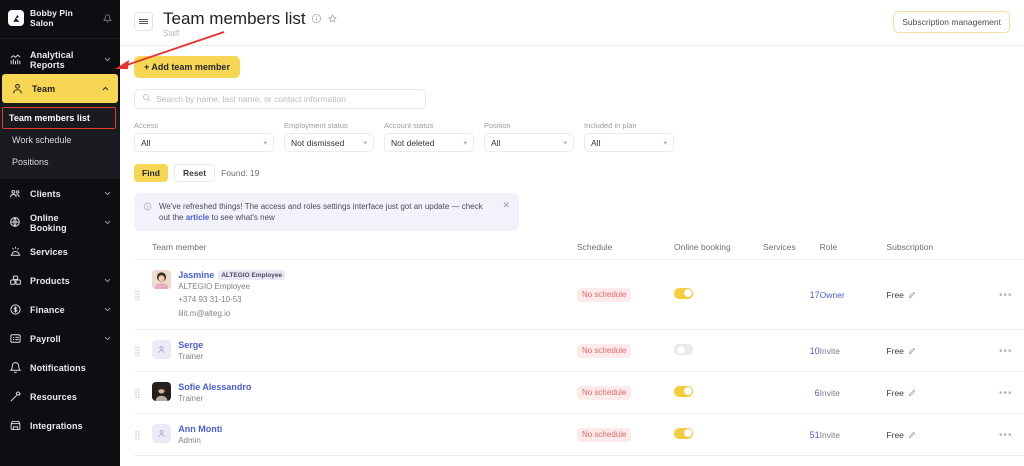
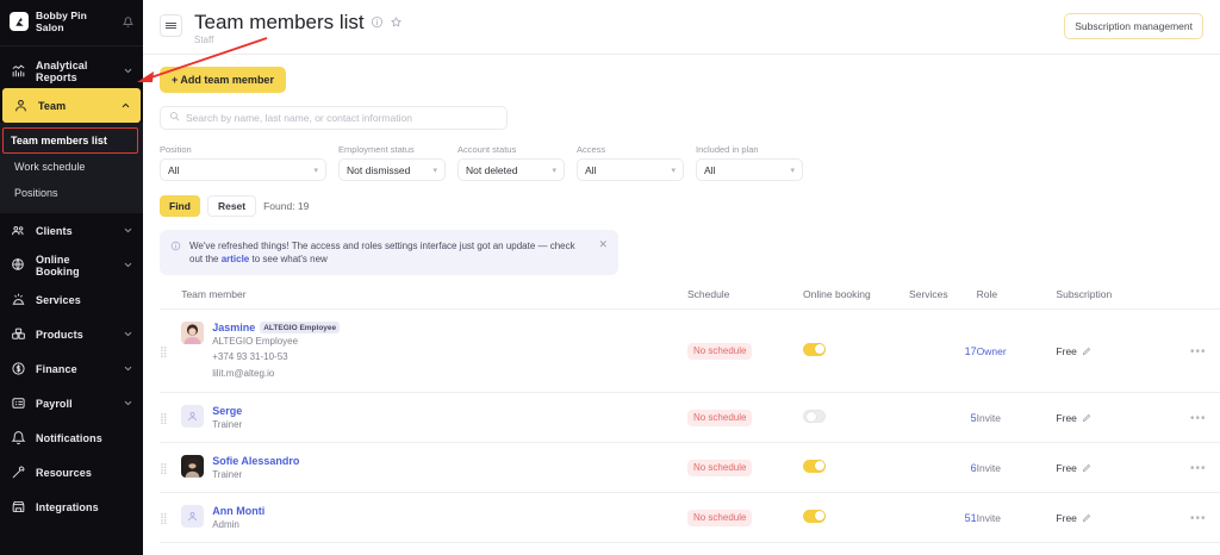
  Bobby Pin Salon
  Analytical Reports
  Team
  Team members list
  Work schedule
  Positions
  Clients
  Online Booking
  Services
  Products
  Finance
  Payroll
  Notifications
  Resources
  Integrations
  Team members list
  Staff
  Subscription management
  + Add team member
  Search by name, last name, or contact information
- Access
+ Position
  All
  Employment status
  Not dismissed
  Account status
  Not deleted
- Position
+ Access
  All
  Included in plan
  All
  Find
  Reset
  Found: 19
  We've refreshed things! The access and roles settings interface just got an update — check out the article to see what's new
  ✕
  	Team member	Schedule	Online booking	Services	Role	Subscription
  ⣿	Jasmine ALTEGIO Employee +374 93 31-10-53 lilit.m@alteg.io	No schedule		17	Owner	Free	•••
- ⣿	Serge Trainer	No schedule		10	Invite	Free	•••
+ ⣿	Serge Trainer	No schedule		5	Invite	Free	•••
  ⣿	Sofie Alessandro Trainer	No schedule		6	Invite	Free	•••
  ⣿	Ann Monti Admin	No schedule		51	Invite	Free	•••
